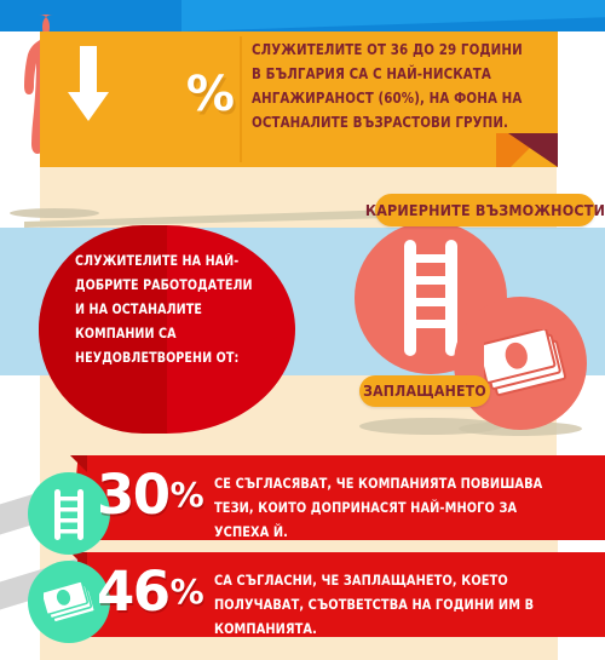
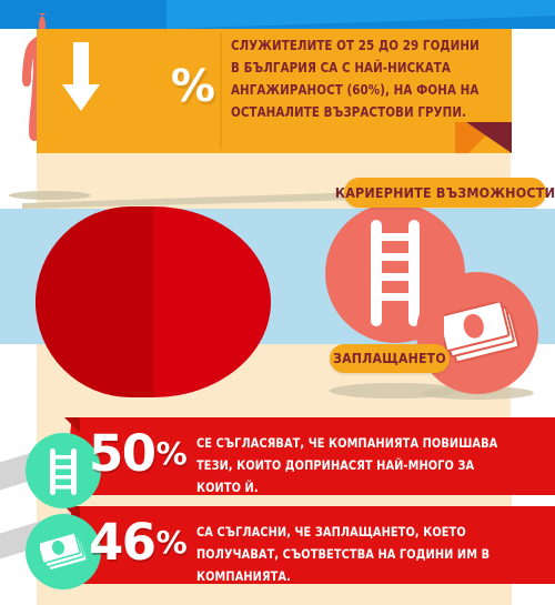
  %
- СЛУЖИТЕЛИТЕ ОТ 36 ДО 29 ГОДИНИ В БЪЛГАРИЯ СА С НАЙ-НИСКАТА АНГАЖИРАНОСТ (60%), НА ФОНА НА ОСТАНАЛИТЕ ВЪЗРАСТОВИ ГРУПИ.
+ СЛУЖИТЕЛИТЕ ОТ 25 ДО 29 ГОДИНИ В БЪЛГАРИЯ СА С НАЙ-НИСКАТА АНГАЖИРАНОСТ (60%), НА ФОНА НА ОСТАНАЛИТЕ ВЪЗРАСТОВИ ГРУПИ.
- СЛУЖИТЕЛИТЕ НА НАЙ-ДОБРИТЕ РАБОТОДАТЕЛИ И НА ОСТАНАЛИТЕ КОМПАНИИ СА НЕУДОВЛЕТВОРЕНИ ОТ:
  КАРИЕРНИТЕ ВЪЗМОЖНОСТИ
  ЗАПЛАЩАНЕТО
- 30
+ 50
  %
- СЕ СЪГЛАСЯВАТ, ЧЕ КОМПАНИЯТА ПОВИШАВА ТЕЗИ, КОИТО ДОПРИНАСЯТ НАЙ-МНОГО ЗА УСПЕХА Й.
+ СЕ СЪГЛАСЯВАТ, ЧЕ КОМПАНИЯТА ПОВИШАВА ТЕЗИ, КОИТО ДОПРИНАСЯТ НАЙ-МНОГО ЗА КОИТО Й.
  46
  %
  СА СЪГЛАСНИ, ЧЕ ЗАПЛАЩАНЕТО, КОЕТО ПОЛУЧАВАТ, СЪОТВЕТСТВА НА ГОДИНИ ИМ В КОМПАНИЯТА.
